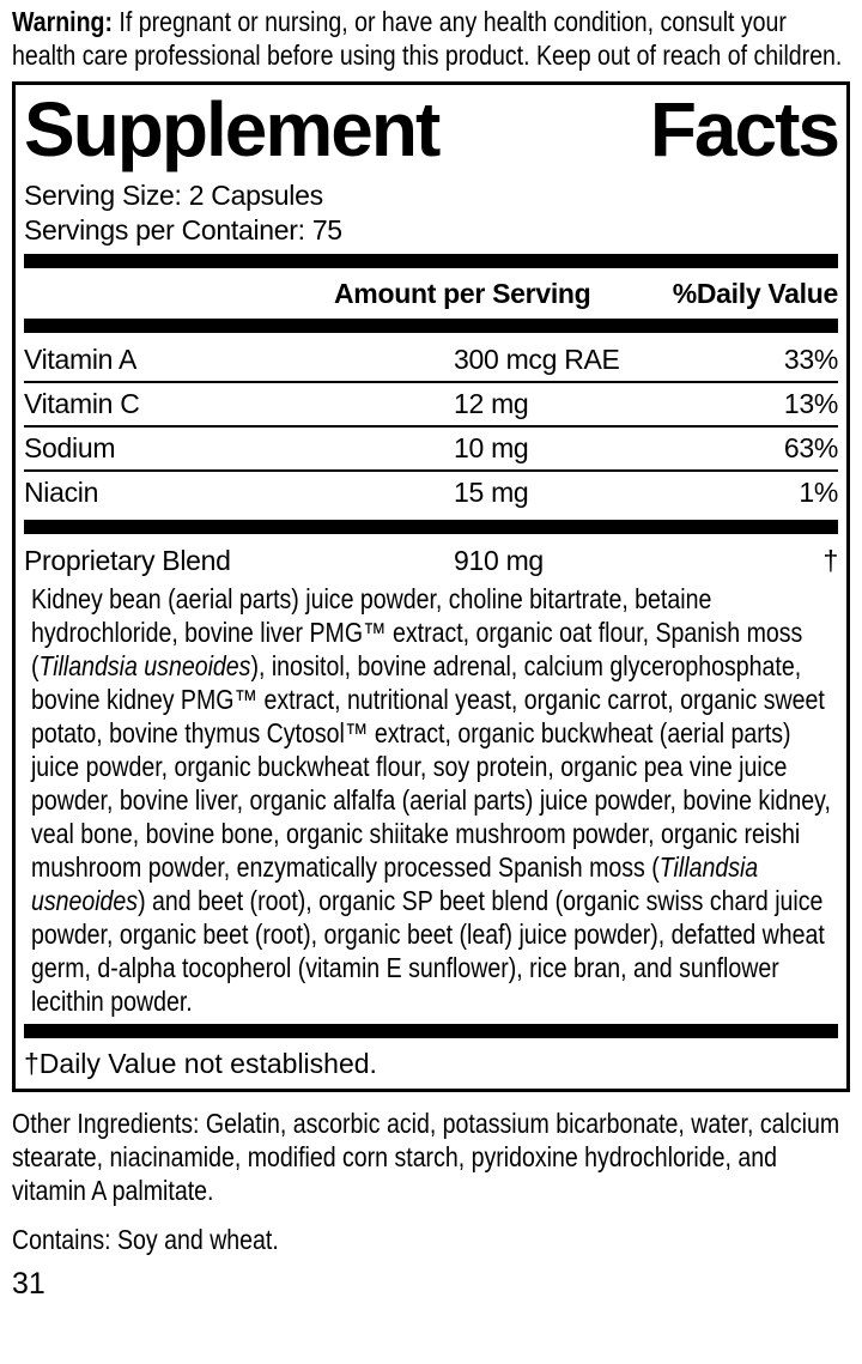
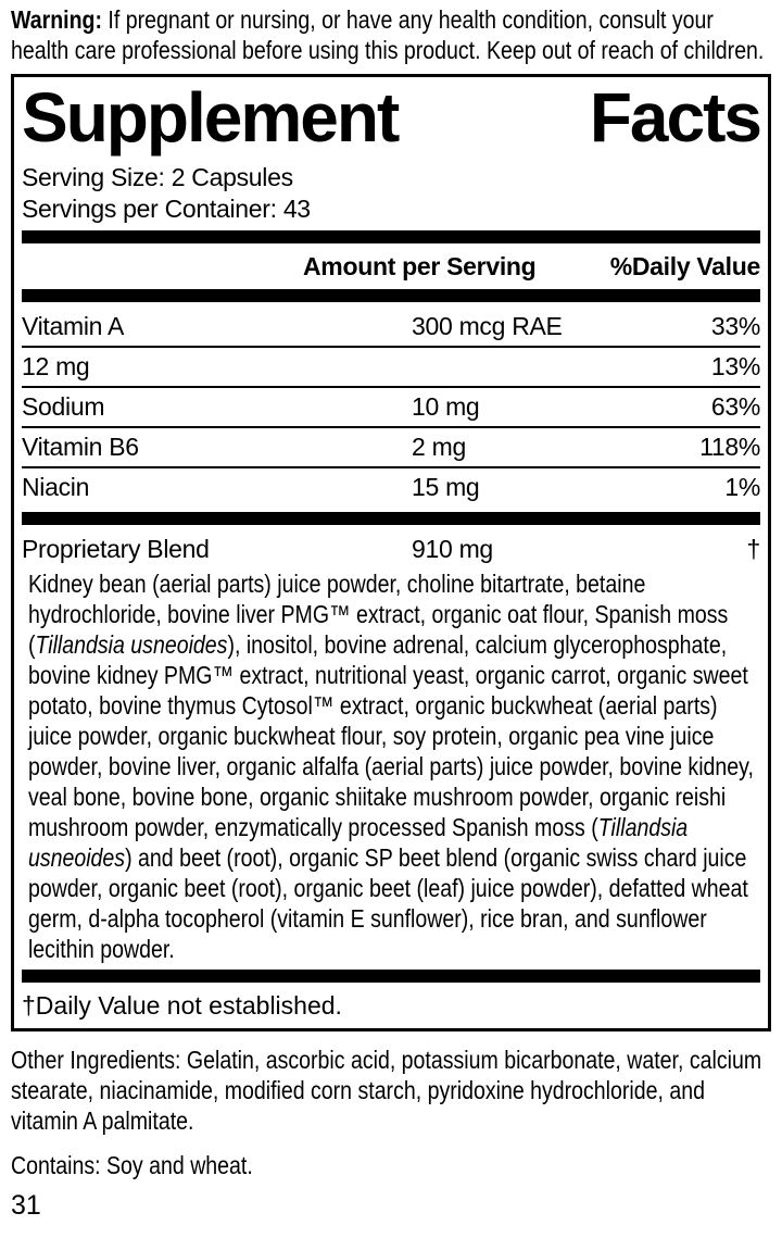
  Warning: If pregnant or nursing, or have any health condition, consult your health care professional before using this product. Keep out of reach of children.
  Supplement
  Facts
  Serving Size: 2 Capsules
- Servings per Container: 75
+ Servings per Container: 43
  Amount per Serving
  %Daily Value
  Vitamin A
  300 mcg RAE
  33%
- Vitamin C
  12 mg
  13%
  Sodium
  10 mg
  63%
+ Vitamin B6
+ 2 mg
+ 118%
  Niacin
  15 mg
  1%
  Proprietary Blend
  910 mg
  †
  Kidney bean (aerial parts) juice powder, choline bitartrate, betaine hydrochloride, bovine liver PMG™ extract, organic oat flour, Spanish moss (Tillandsia usneoides), inositol, bovine adrenal, calcium glycerophosphate, bovine kidney PMG™ extract, nutritional yeast, organic carrot, organic sweet potato, bovine thymus Cytosol™ extract, organic buckwheat (aerial parts) juice powder, organic buckwheat flour, soy protein, organic pea vine juice powder, bovine liver, organic alfalfa (aerial parts) juice powder, bovine kidney, veal bone, bovine bone, organic shiitake mushroom powder, organic reishi mushroom powder, enzymatically processed Spanish moss (Tillandsia usneoides) and beet (root), organic SP beet blend (organic swiss chard juice powder, organic beet (root), organic beet (leaf) juice powder), defatted wheat germ, d-alpha tocopherol (vitamin E sunflower), rice bran, and sunflower lecithin powder.
  †Daily Value not established.
  Other Ingredients: Gelatin, ascorbic acid, potassium bicarbonate, water, calcium stearate, niacinamide, modified corn starch, pyridoxine hydrochloride, and vitamin A palmitate.
  Contains: Soy and wheat.
  31
